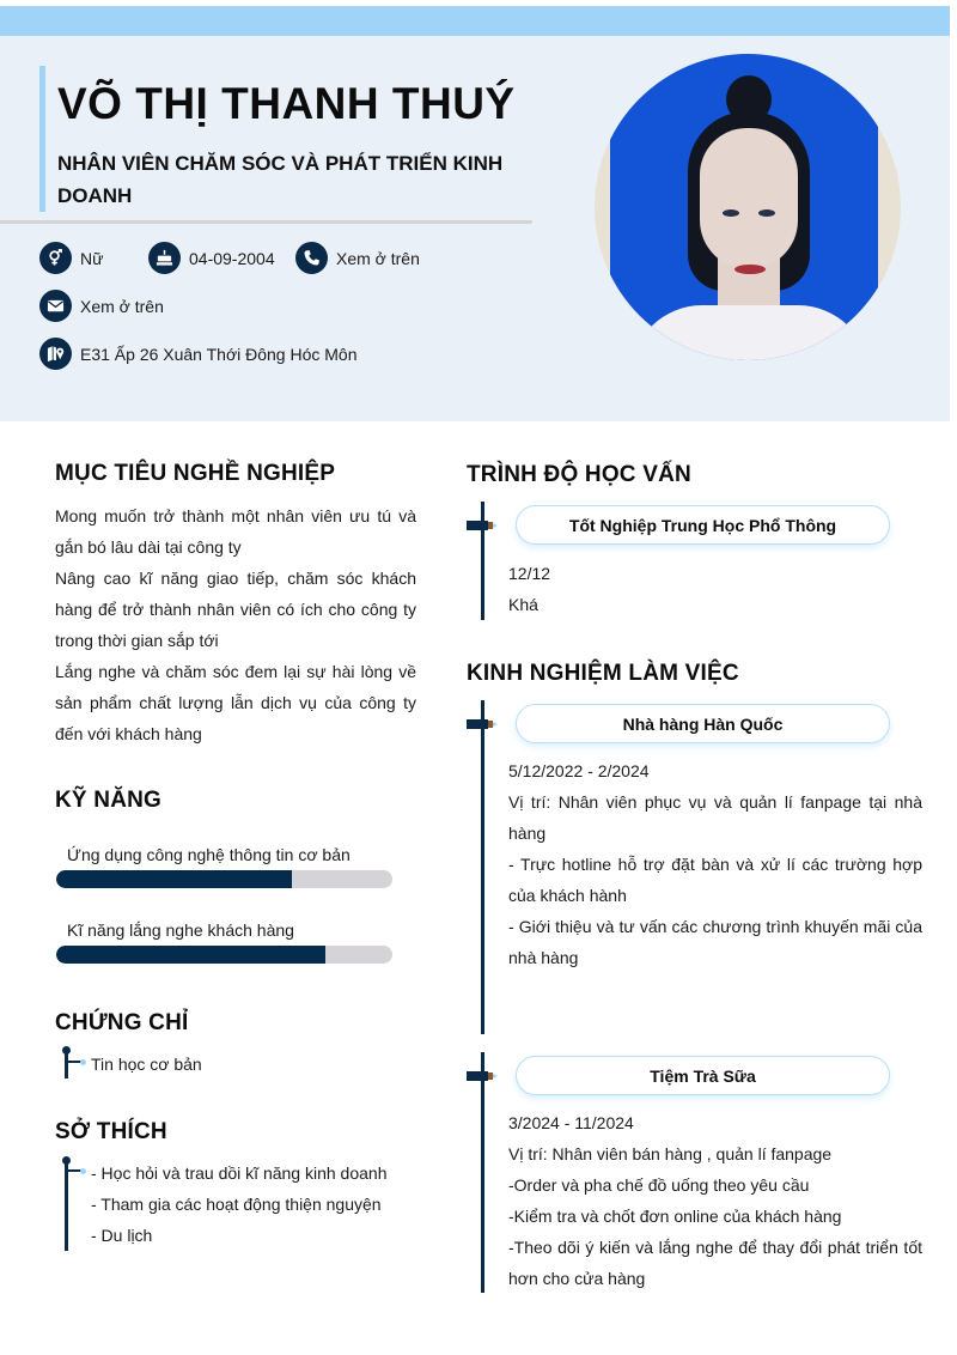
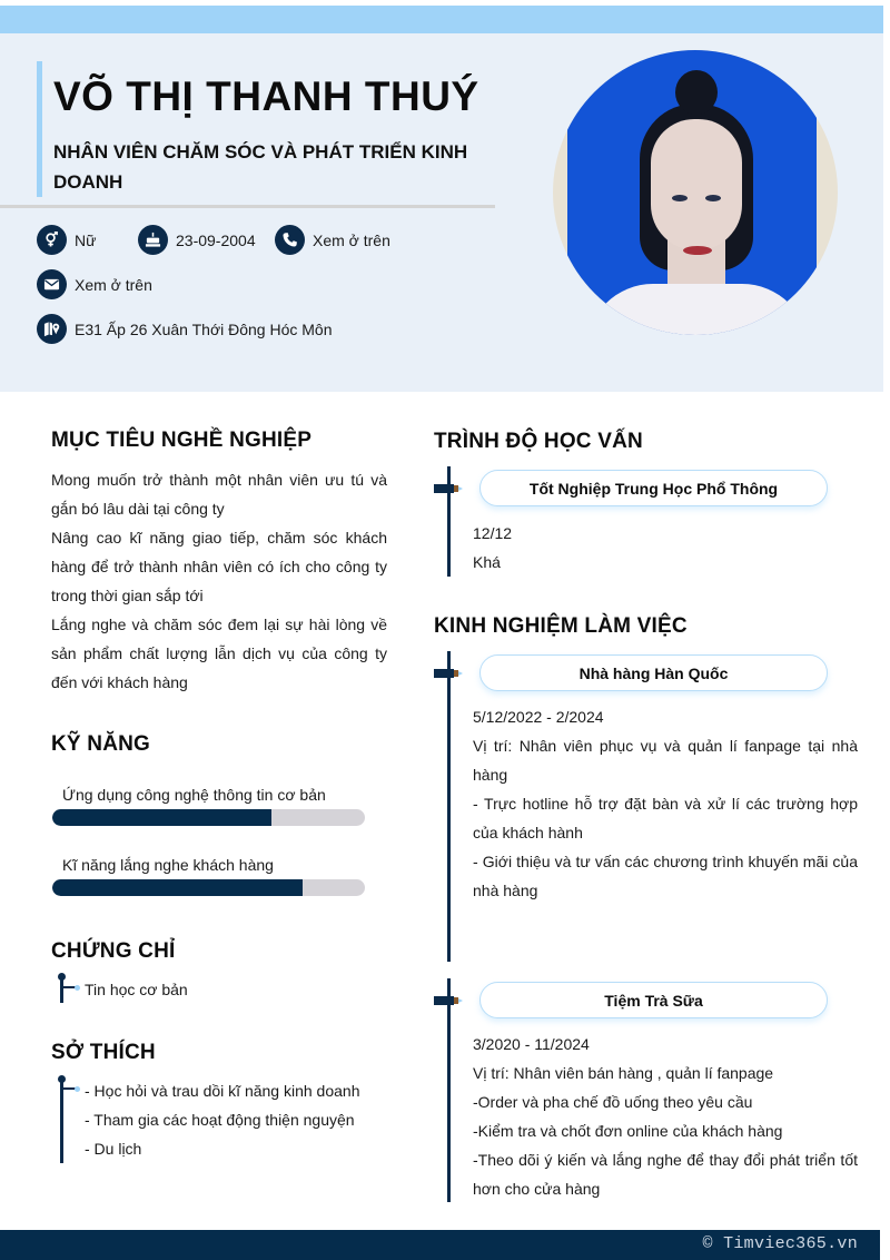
  VÕ THỊ THANH THUÝ
  NHÂN VIÊN CHĂM SÓC VÀ PHÁT TRIỂN KINH DOANH
  Nữ
- 04-09-2004
+ 23-09-2004
  Xem ở trên
  Xem ở trên
  E31 Ấp 26 Xuân Thới Đông Hóc Môn
  MỤC TIÊU NGHỀ NGHIỆP
  Mong muốn trở thành một nhân viên ưu tú và gắn bó lâu dài tại công ty
  Nâng cao kĩ năng giao tiếp, chăm sóc khách hàng để trở thành nhân viên có ích cho công ty trong thời gian sắp tới
  Lắng nghe và chăm sóc đem lại sự hài lòng về sản phẩm chất lượng lẫn dịch vụ của công ty đến với khách hàng
  KỸ NĂNG
  Ứng dụng công nghệ thông tin cơ bản
  Kĩ năng lắng nghe khách hàng
  CHỨNG CHỈ
  Tin học cơ bản
  SỞ THÍCH
  - Học hỏi và trau dồi kĩ năng kinh doanh
  - Tham gia các hoạt động thiện nguyện
  - Du lịch
  TRÌNH ĐỘ HỌC VẤN
  Tốt Nghiệp Trung Học Phổ Thông
  12/12
  Khá
  KINH NGHIỆM LÀM VIỆC
  Nhà hàng Hàn Quốc
  5/12/2022 - 2/2024
  Vị trí: Nhân viên phục vụ và quản lí fanpage tại nhà hàng
  - Trực hotline hỗ trợ đặt bàn và xử lí các trường hợp của khách hành
  - Giới thiệu và tư vấn các chương trình khuyến mãi của nhà hàng
  Tiệm Trà Sữa
- 3/2024 - 11/2024
+ 3/2020 - 11/2024
  Vị trí: Nhân viên bán hàng , quản lí fanpage
  -Order và pha chế đồ uống theo yêu cầu
  -Kiểm tra và chốt đơn online của khách hàng
  -Theo dõi ý kiến và lắng nghe để thay đổi phát triển tốt hơn cho cửa hàng
+ © Timviec365.vn
